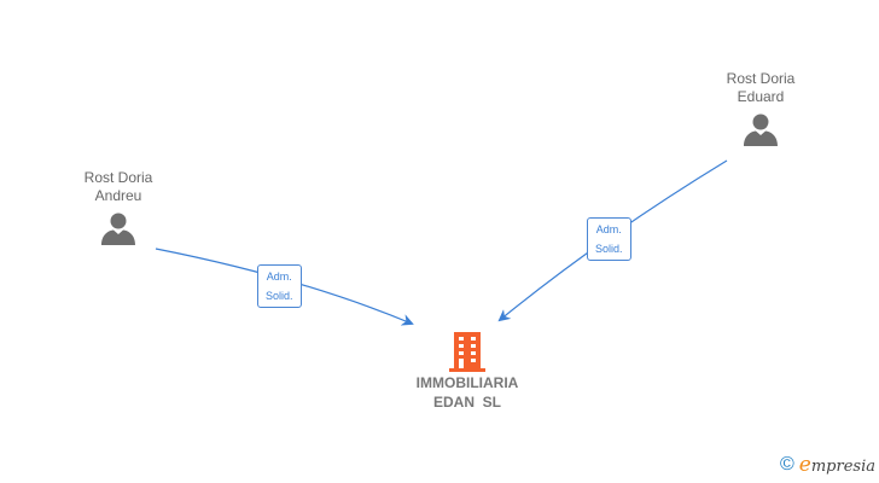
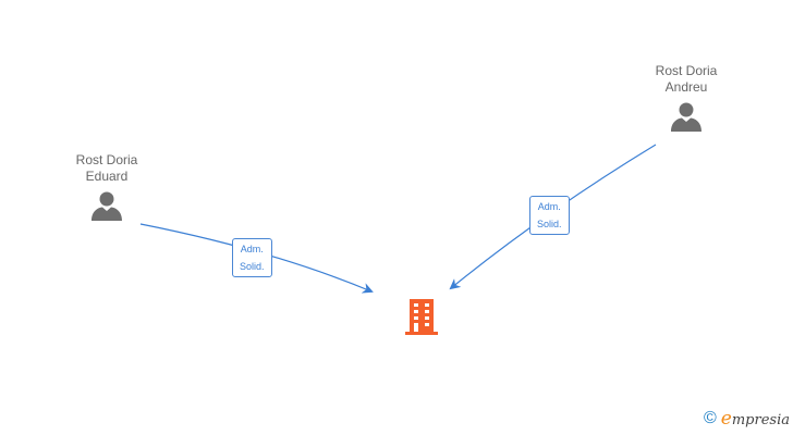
  Rost Doria
- Andreu
+ Eduard
  Rost Doria
- Eduard
+ Andreu
  Adm.
  Solid.
  Adm.
  Solid.
- IMMOBILIARIA
- EDAN SL
  ©
  empresia
